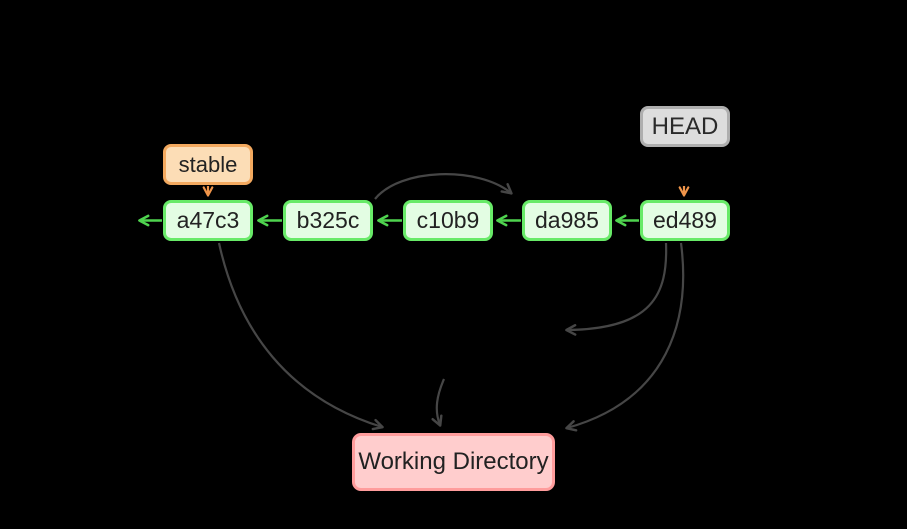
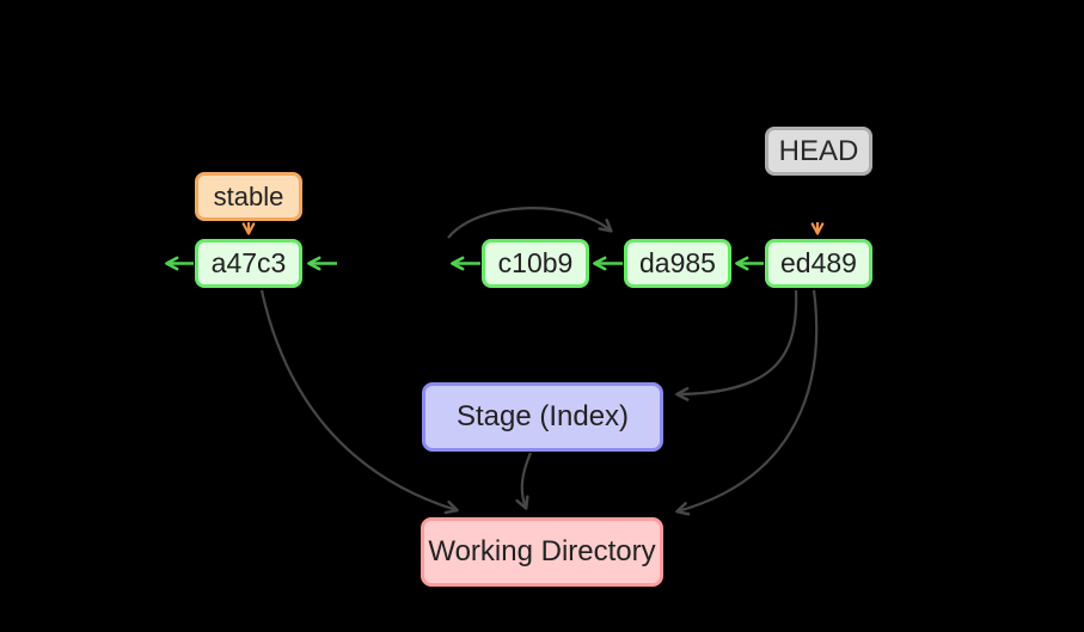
  HEAD
  stable
  a47c3
- b325c
  c10b9
  da985
  ed489
+ Stage (Index)
  Working Directory
